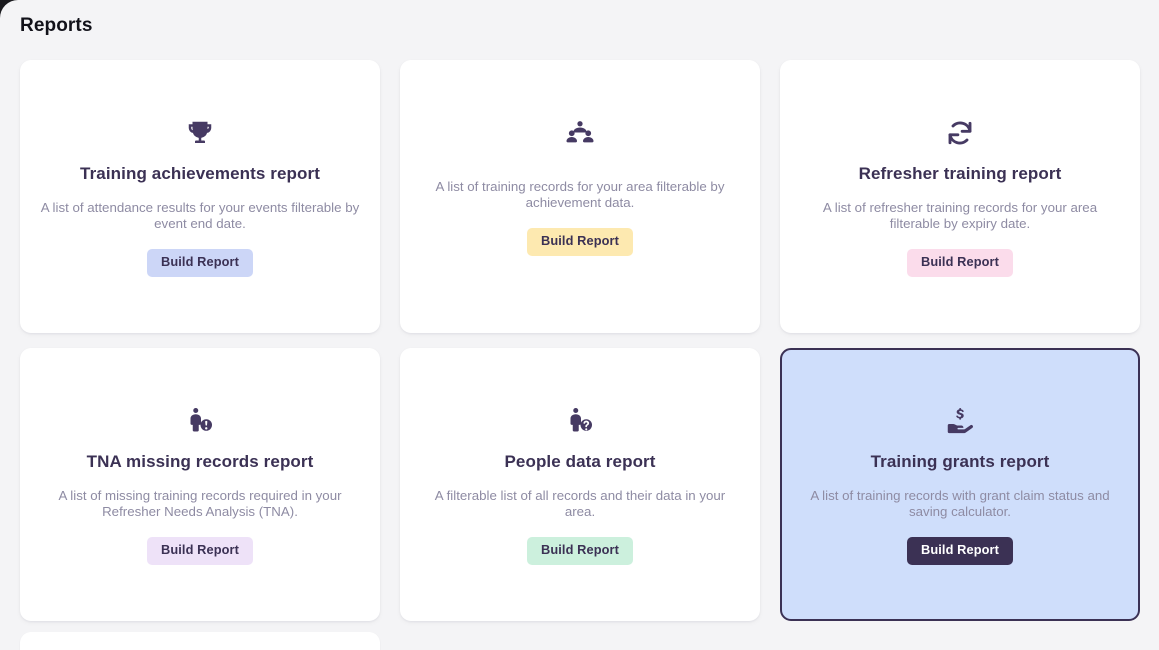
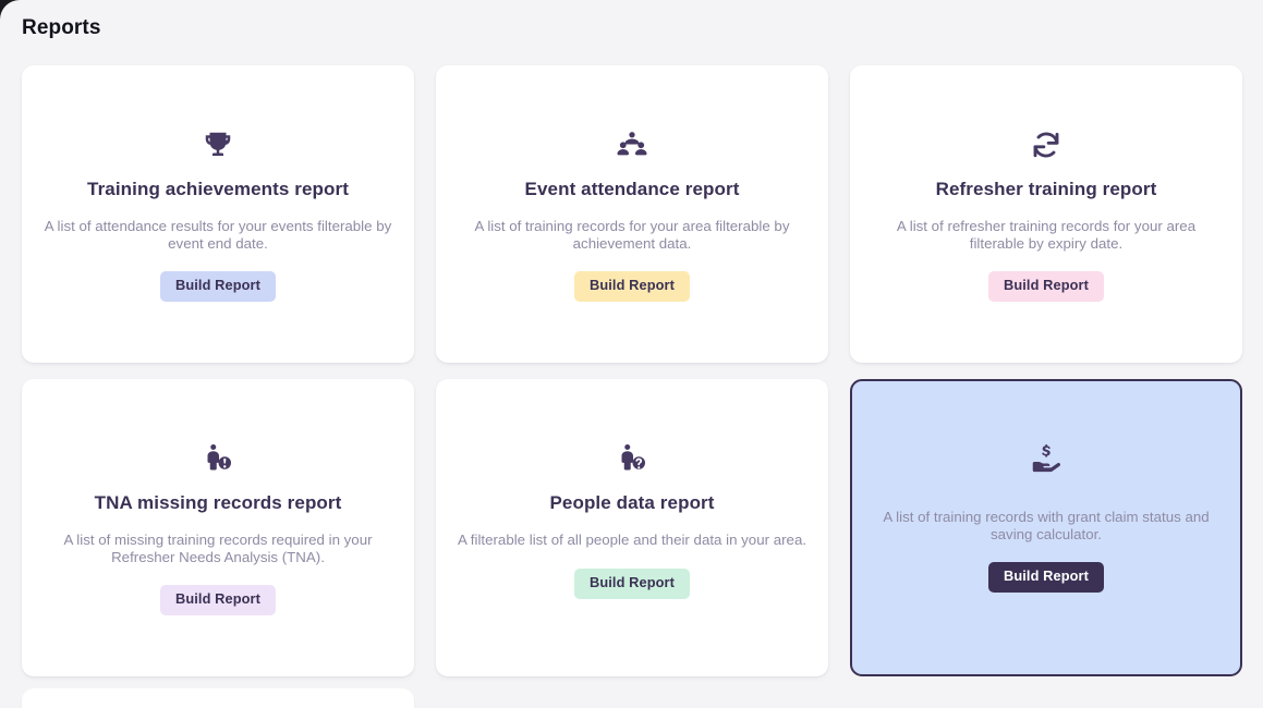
  Reports
  Training achievements report
  A list of attendance results for your events filterable by event end date.
  Build Report
+ Event attendance report
  A list of training records for your area filterable by achievement data.
  Build Report
  Refresher training report
  A list of refresher training records for your area filterable by expiry date.
  Build Report
  TNA missing records report
  A list of missing training records required in your Refresher Needs Analysis (TNA).
  Build Report
  People data report
- A filterable list of all records and their data in your area.
+ A filterable list of all people and their data in your area.
  Build Report
- Training grants report
  A list of training records with grant claim status and saving calculator.
  Build Report
